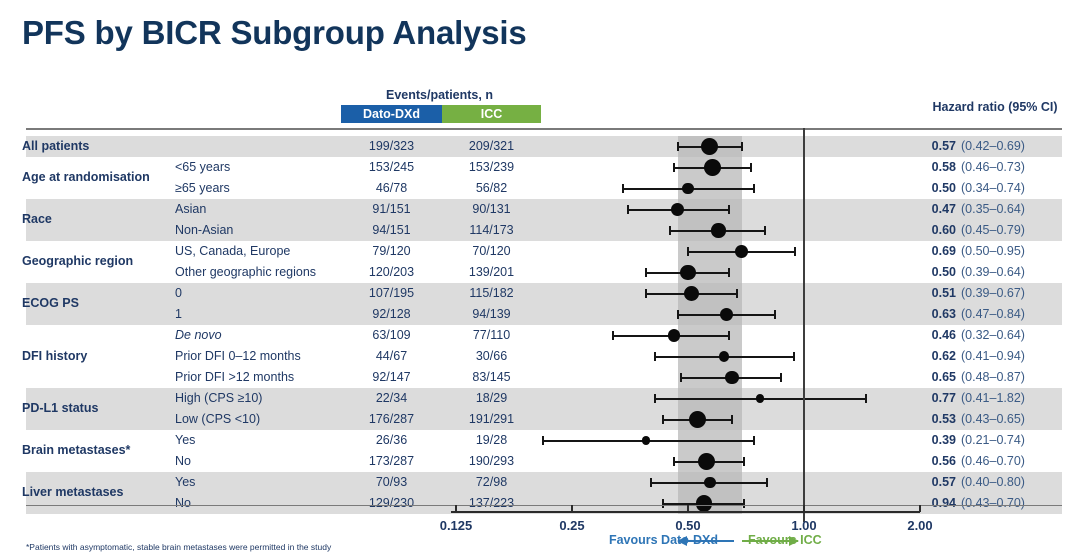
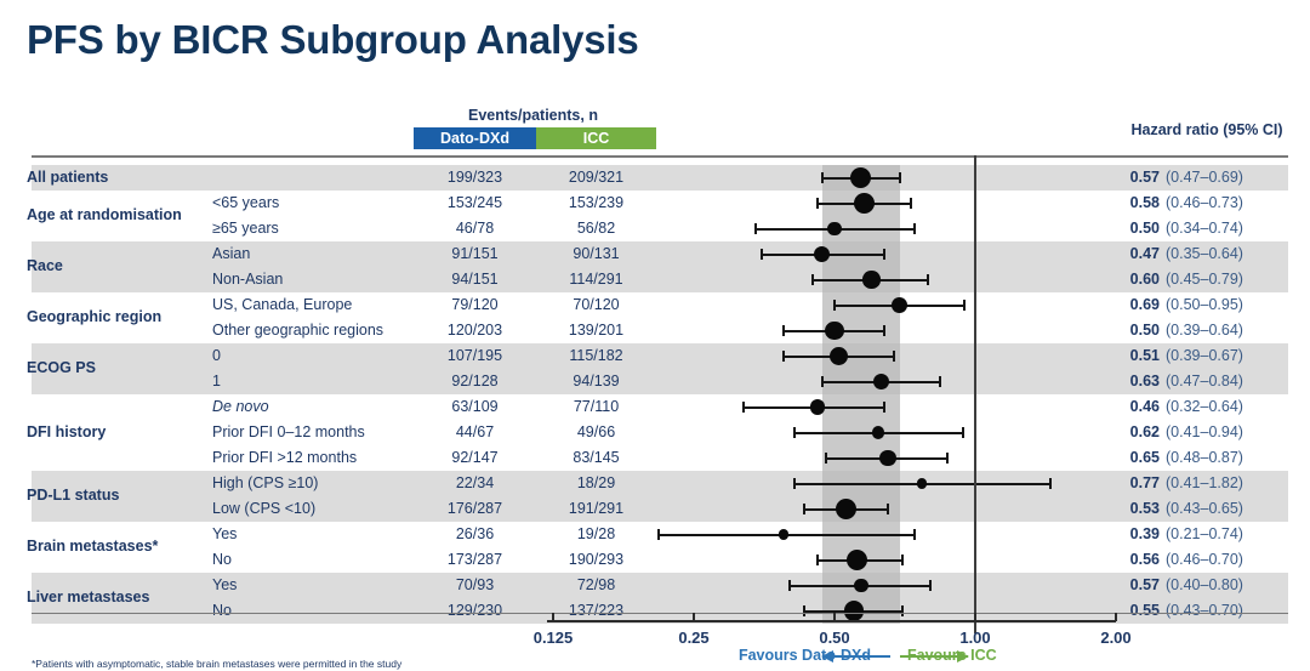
  PFS by BICR Subgroup Analysis
  Events/patients, n
  Dato-DXd
  ICC
  Hazard ratio (95% CI)
  All patients
  199/323
  209/321
  0.57
- (0.42–0.69)
+ (0.47–0.69)
  Age at randomisation
  <65 years
  153/245
  153/239
  0.58
  (0.46–0.73)
  ≥65 years
  46/78
  56/82
  0.50
  (0.34–0.74)
  Race
  Asian
  91/151
  90/131
  0.47
  (0.35–0.64)
  Non-Asian
  94/151
- 114/173
+ 114/291
  0.60
  (0.45–0.79)
  Geographic region
  US, Canada, Europe
  79/120
  70/120
  0.69
  (0.50–0.95)
  Other geographic regions
  120/203
  139/201
  0.50
  (0.39–0.64)
  ECOG PS
  0
  107/195
  115/182
  0.51
  (0.39–0.67)
  1
  92/128
  94/139
  0.63
  (0.47–0.84)
  DFI history
  De novo
  63/109
  77/110
  0.46
  (0.32–0.64)
  Prior DFI 0–12 months
  44/67
- 30/66
+ 49/66
  0.62
  (0.41–0.94)
  Prior DFI >12 months
  92/147
  83/145
  0.65
  (0.48–0.87)
  PD-L1 status
  High (CPS ≥10)
  22/34
  18/29
  0.77
  (0.41–1.82)
  Low (CPS <10)
  176/287
  191/291
  0.53
  (0.43–0.65)
  Brain metastases*
  Yes
  26/36
  19/28
  0.39
  (0.21–0.74)
  No
  173/287
  190/293
  0.56
  (0.46–0.70)
  Liver metastases
  Yes
  70/93
  72/98
  0.57
  (0.40–0.80)
  No
  129/230
  137/223
- 0.94
+ 0.55
  (0.43–0.70)
  0.125
  0.25
  0.50
  1.00
  2.00
  Favours ICC
  *Patients with asymptomatic, stable brain metastases were permitted in the study
